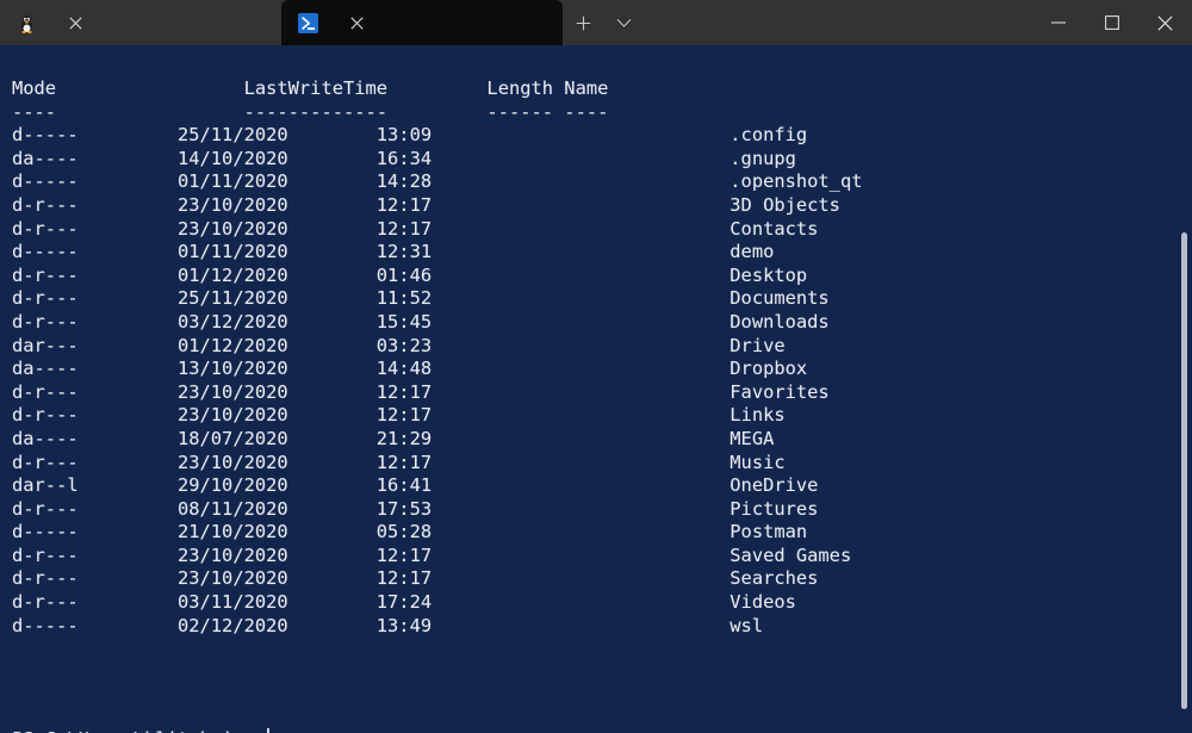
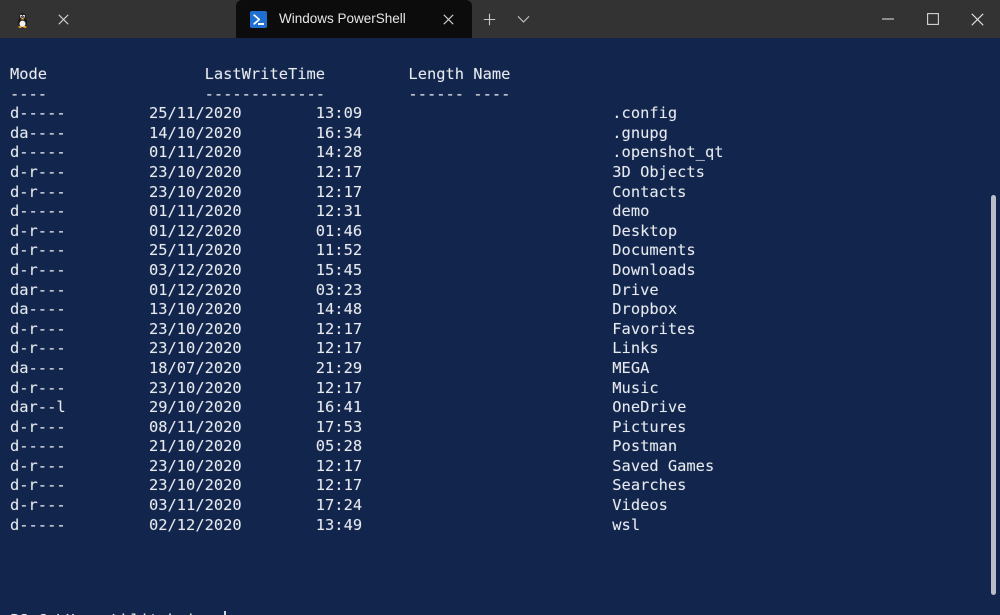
+ Windows PowerShell
  Mode LastWriteTime Length Name
  ---- ------------- ------ ----
  d----- 25/11/2020 13:09 .config
  da---- 14/10/2020 16:34 .gnupg
  d----- 01/11/2020 14:28 .openshot_qt
  d-r--- 23/10/2020 12:17 3D Objects
  d-r--- 23/10/2020 12:17 Contacts
  d----- 01/11/2020 12:31 demo
  d-r--- 01/12/2020 01:46 Desktop
  d-r--- 25/11/2020 11:52 Documents
  d-r--- 03/12/2020 15:45 Downloads
  dar--- 01/12/2020 03:23 Drive
  da---- 13/10/2020 14:48 Dropbox
  d-r--- 23/10/2020 12:17 Favorites
  d-r--- 23/10/2020 12:17 Links
  da---- 18/07/2020 21:29 MEGA
  d-r--- 23/10/2020 12:17 Music
  dar--l 29/10/2020 16:41 OneDrive
  d-r--- 08/11/2020 17:53 Pictures
  d----- 21/10/2020 05:28 Postman
  d-r--- 23/10/2020 12:17 Saved Games
  d-r--- 23/10/2020 12:17 Searches
  d-r--- 03/11/2020 17:24 Videos
  d----- 02/12/2020 13:49 wsl
